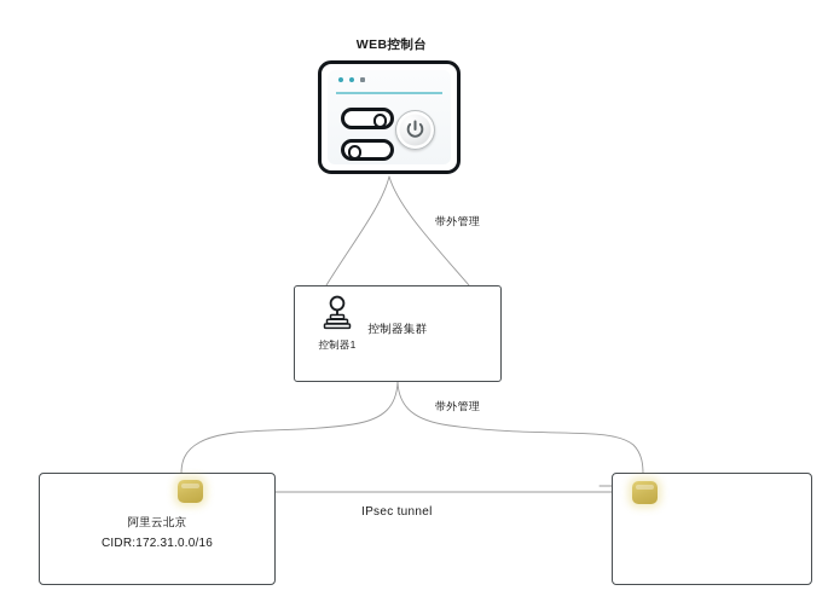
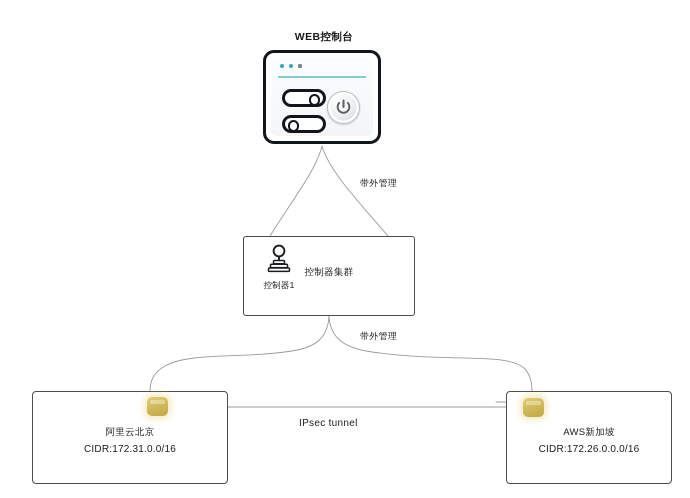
  WEB控制台
  带外管理
  控制器1
  控制器集群
  带外管理
  阿里云北京
  CIDR:172.31.0.0/16
+ AWS新加坡
+ CIDR:172.26.0.0.0/16
  IPsec tunnel
